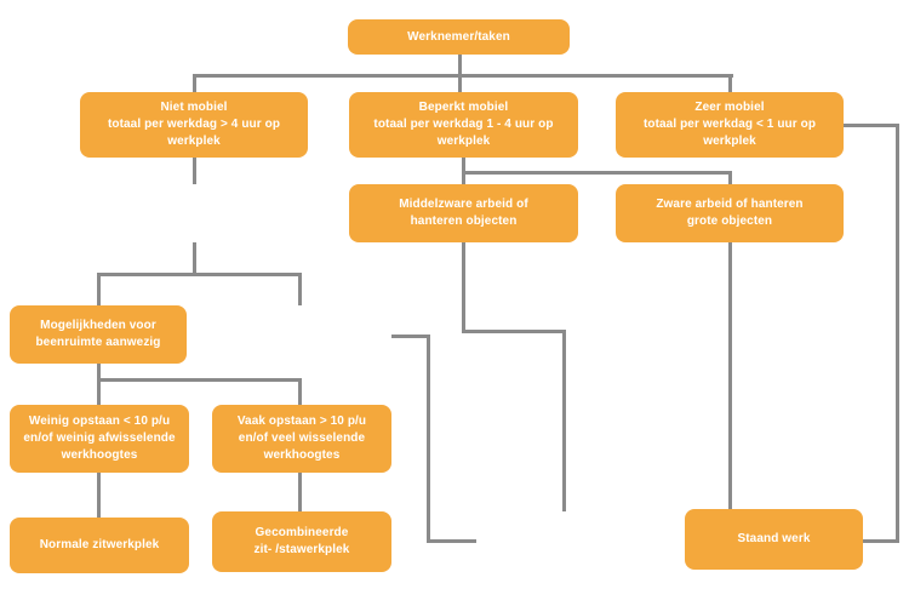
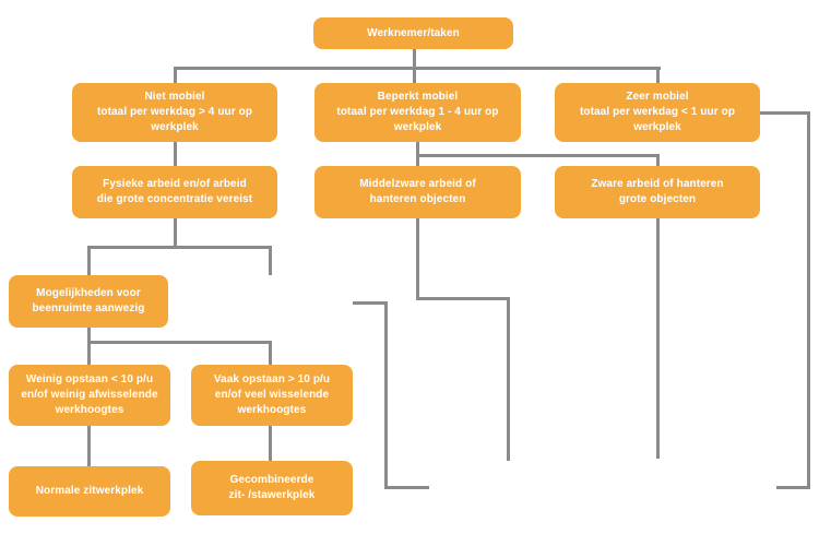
  Werknemer/taken
  Niet mobiel
  totaal per werkdag > 4 uur op
  werkplek
  Beperkt mobiel
  totaal per werkdag 1 - 4 uur op
  werkplek
  Zeer mobiel
  totaal per werkdag < 1 uur op
  werkplek
+ Fysieke arbeid en/of arbeid
+ die grote concentratie vereist
  Middelzware arbeid of
  hanteren objecten
  Zware arbeid of hanteren
  grote objecten
  Mogelijkheden voor
  beenruimte aanwezig
  Weinig opstaan < 10 p/u
  en/of weinig afwisselende
  werkhoogtes
  Vaak opstaan > 10 p/u
  en/of veel wisselende
  werkhoogtes
  Normale zitwerkplek
  Gecombineerde
  zit- /stawerkplek
- Staand werk
